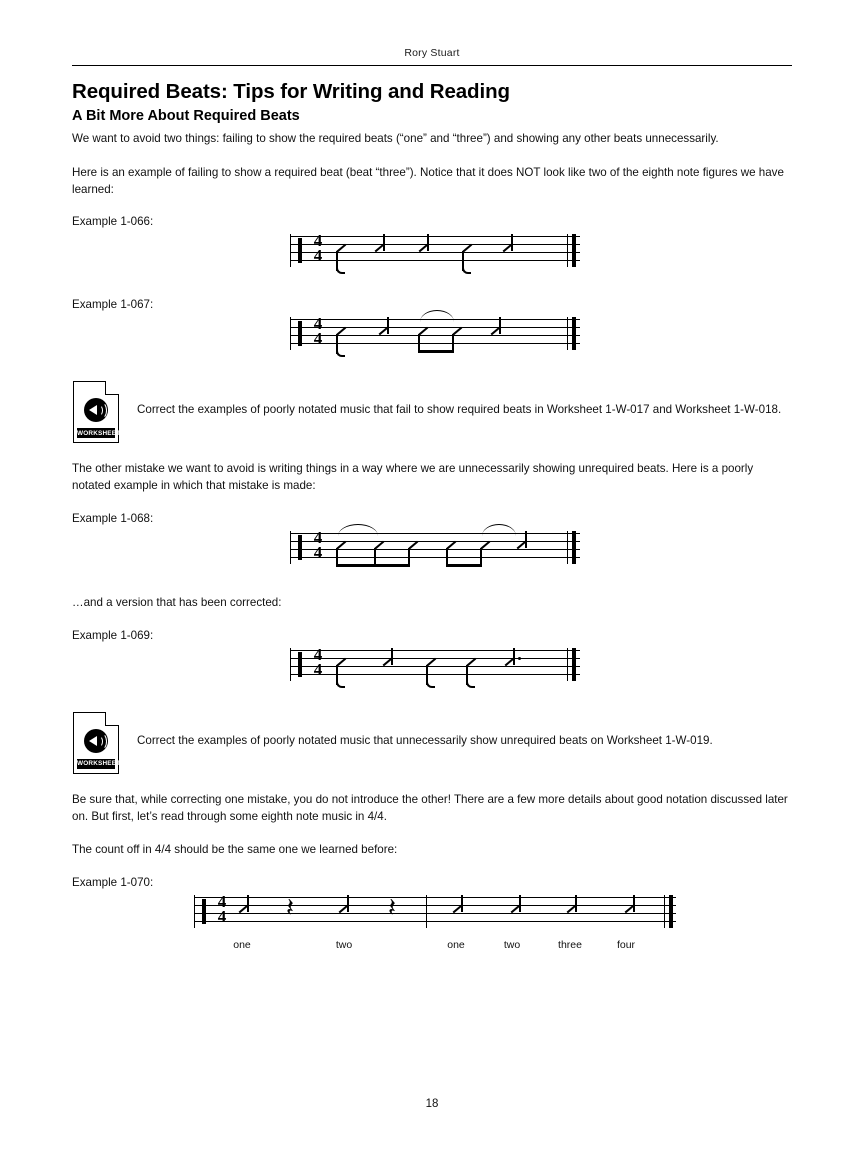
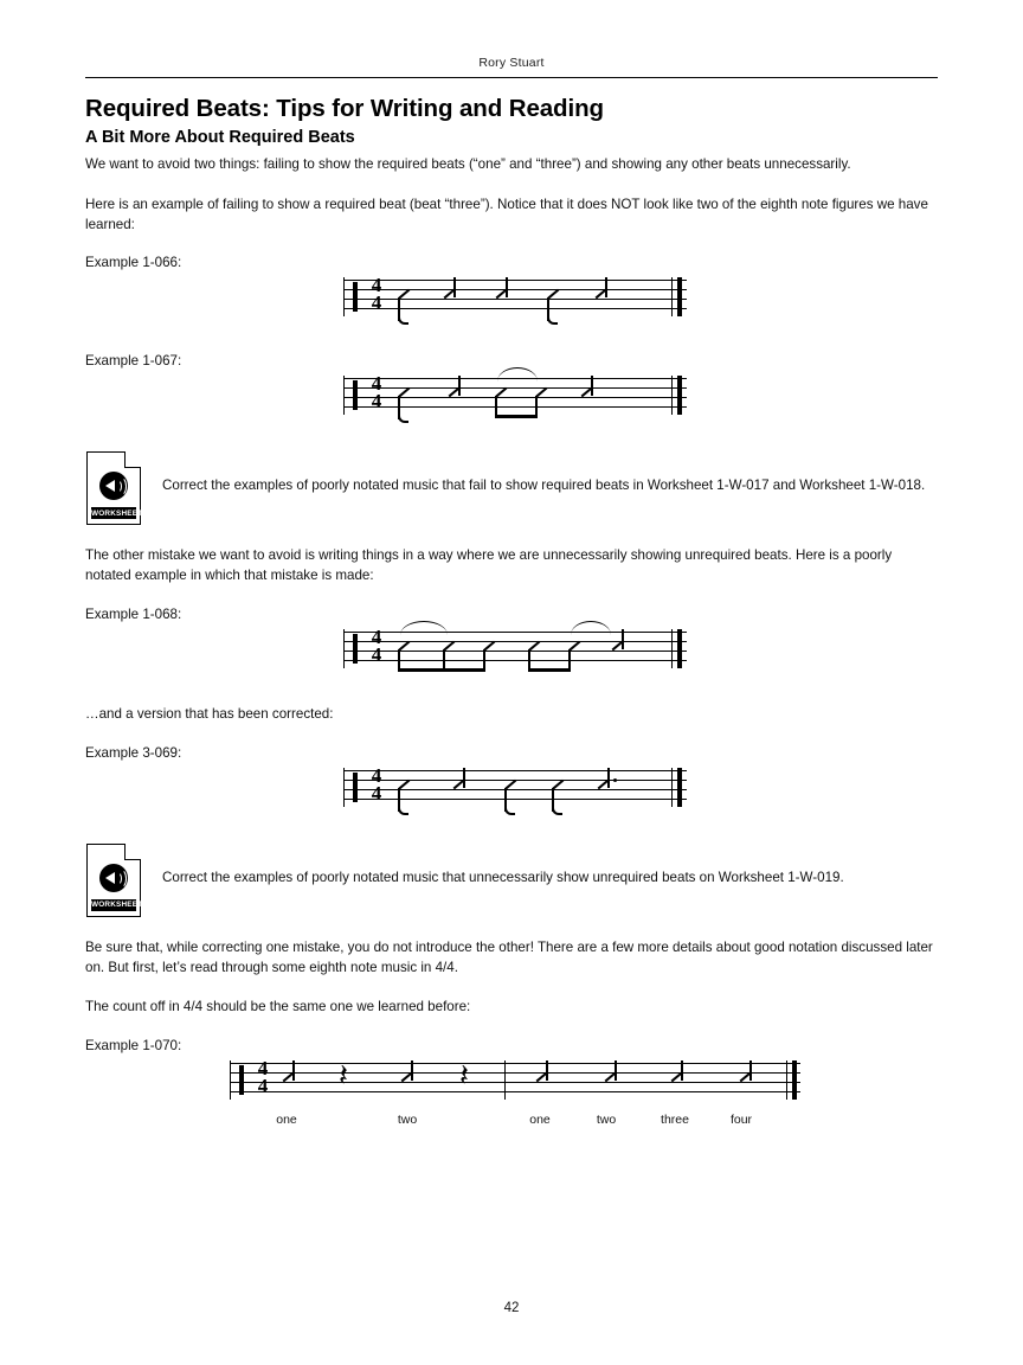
  Rory Stuart
  Required Beats: Tips for Writing and Reading
  A Bit More About Required Beats
  We want to avoid two things: failing to show the required beats (“one” and “three”) and showing any other beats unnecessarily.
  Here is an example of failing to show a required beat (beat “three”). Notice that it does NOT look like two of the eighth note figures we have learned:
  Example 1-066:
  4
  4
  Example 1-067:
  4
  4
  Correct the examples of poorly notated music that fail to show required beats in Worksheet 1-W-017 and Worksheet 1-W-018.
  The other mistake we want to avoid is writing things in a way where we are unnecessarily showing unrequired beats. Here is a poorly notated example in which that mistake is made:
  Example 1-068:
  4
  4
  …and a version that has been corrected:
- Example 1-069:
+ Example 3-069:
  4
  4
  Correct the examples of poorly notated music that unnecessarily show unrequired beats on Worksheet 1-W-019.
  Be sure that, while correcting one mistake, you do not introduce the other! There are a few more details about good notation discussed later on. But first, let’s read through some eighth note music in 4/4.
  The count off in 4/4 should be the same one we learned before:
  Example 1-070:
  4
  4
  𝄽
  𝄽
  one
  two
  one
  two
  three
  four
- 18
+ 42
